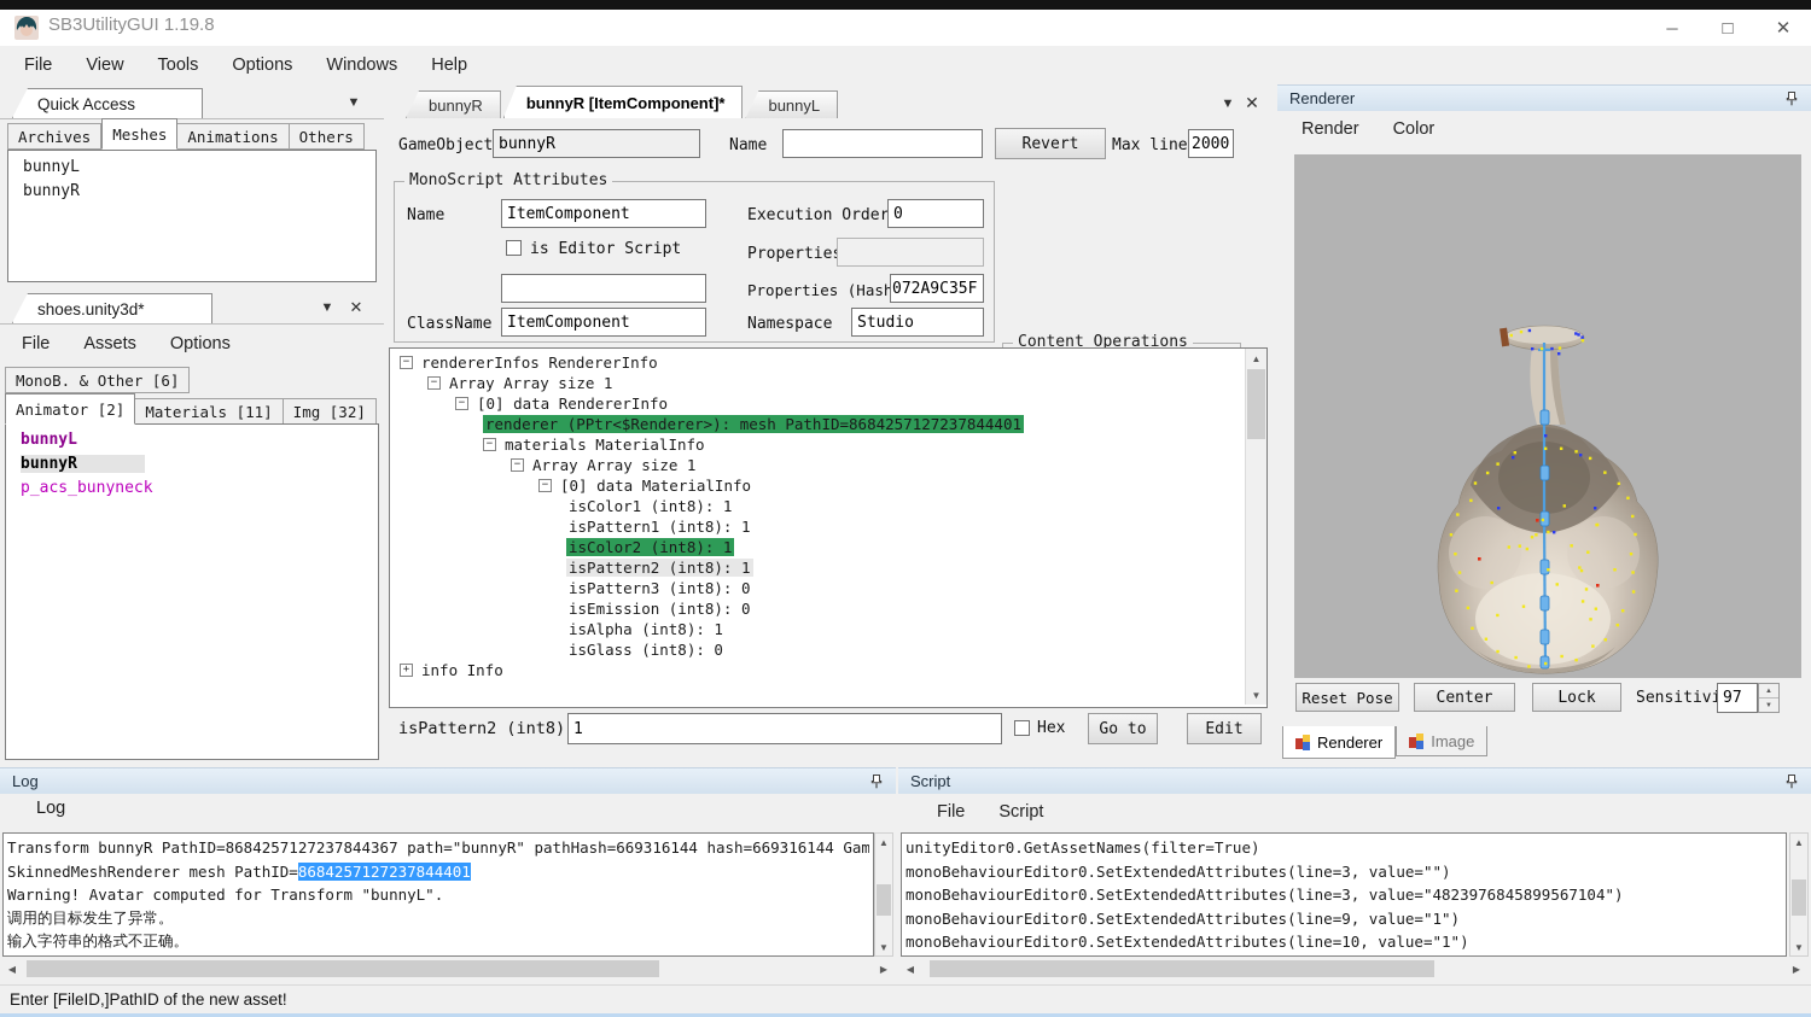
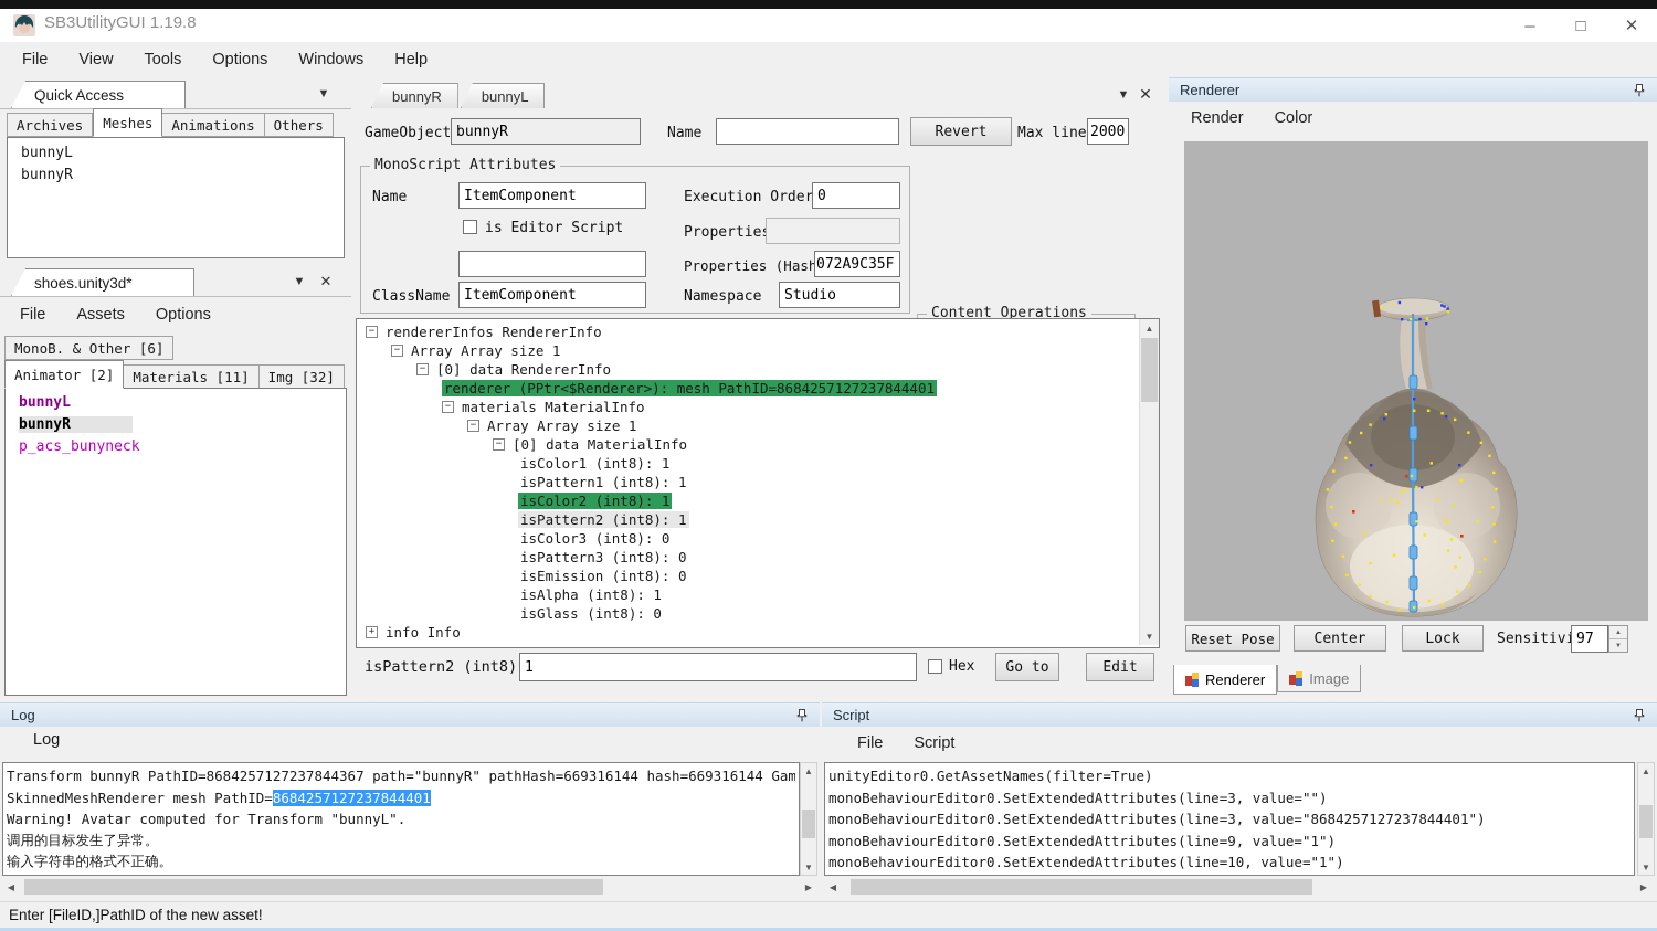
  SB3UtilityGUI 1.19.8
  ─
  □
  ✕
  File
  View
  Tools
  Options
  Windows
  Help
  Quick Access
  ▼
  Archives
  Meshes
  Animations
  Others
  bunnyL
  bunnyR
  shoes.unity3d*
  ▼
  ✕
  File
  Assets
  Options
  MonoB. & Other [6]
  Animator [2]
  Materials [11]
  Img [32]
  bunnyL
  bunnyR
  p_acs_bunyneck
  bunnyR
- bunnyR [ItemComponent]*
  bunnyL
  ▼
  ✕
  GameObject
  bunnyR
  Name
  Revert
  Max line
  2000
  MonoScript Attributes
  Name
  ItemComponent
  Execution Order
  0
  is Editor Script
  Propertie
  Properties (Hash
  072A9C35F
  ClassName
  ItemComponent
  Namespace
  Studio
  Content Operations
  −
  rendererInfos RendererInfo
  −
  Array Array size 1
  −
  [0] data RendererInfo
  renderer (PPtr<$Renderer>): mesh PathID=8684257127237844401
  −
  materials MaterialInfo
  −
  Array Array size 1
  −
  [0] data MaterialInfo
  isColor1 (int8): 1
  isPattern1 (int8): 1
  isColor2 (int8): 1
  isPattern2 (int8): 1
+ isColor3 (int8): 0
  isPattern3 (int8): 0
  isEmission (int8): 0
  isAlpha (int8): 1
  isGlass (int8): 0
  +
  info Info
  ▲
  ▼
  isPattern2 (int8)
  1
  Hex
  Go to
  Edit
  Renderer
  Render
  Color
  Reset Pose
  Center
  Lock
  Sensitiv
  97
  Renderer
  Image
  Log
  Log
  Transform bunnyR PathID=8684257127237844367 path="bunnyR" pathHash=669316144 hash=669316144 Gam
  SkinnedMeshRenderer mesh PathID=
  8684257127237844401
  Warning! Avatar computed for Transform "bunnyL".
  调用的目标发生了异常。
  输入字符串的格式不正确。
  ▲
  ▼
  ◀
  ▶
  Script
  File
  Script
  unityEditor0.GetAssetNames(filter=True)
  monoBehaviourEditor0.SetExtendedAttributes(line=3, value="")
- monoBehaviourEditor0.SetExtendedAttributes(line=3, value="4823976845899567104")
+ monoBehaviourEditor0.SetExtendedAttributes(line=3, value="8684257127237844401")
  monoBehaviourEditor0.SetExtendedAttributes(line=9, value="1")
  monoBehaviourEditor0.SetExtendedAttributes(line=10, value="1")
  ▲
  ▼
  ◀
  ▶
  Enter [FileID,]PathID of the new asset!
